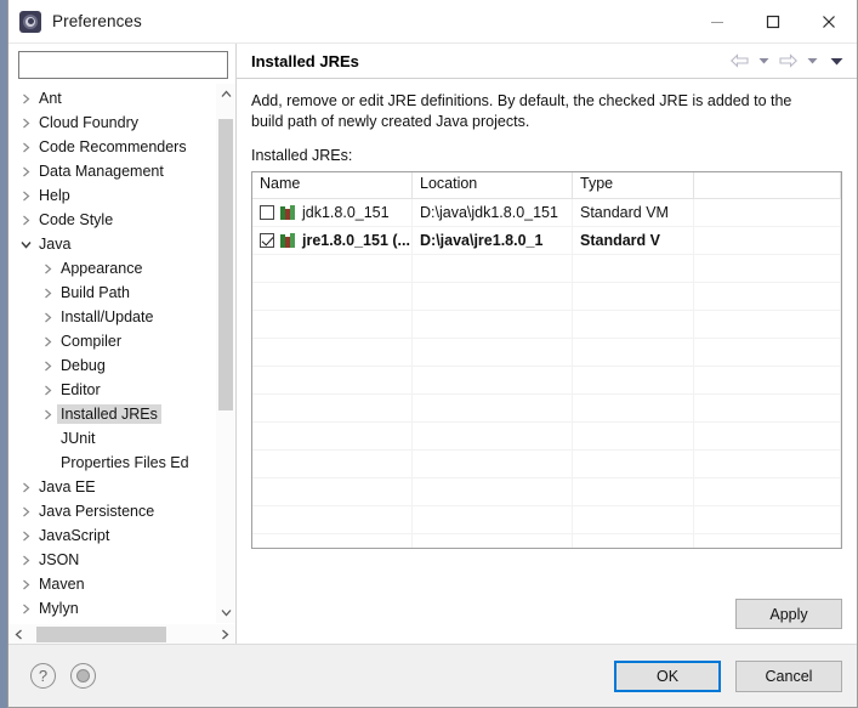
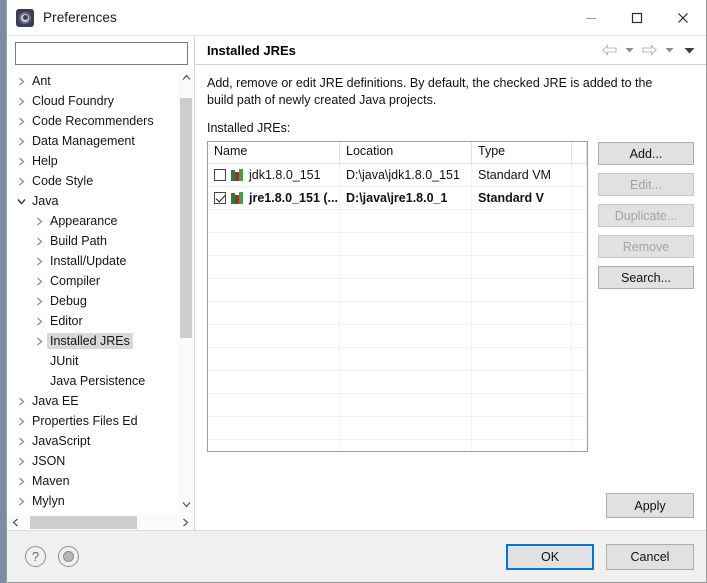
  Preferences
  Ant
  Cloud Foundry
  Code Recommenders
  Data Management
  Help
  Code Style
  Java
  Appearance
  Build Path
  Install/Update
  Compiler
  Debug
  Editor
  Installed JREs
  JUnit
- Properties Files Ed
+ Java Persistence
  Java EE
- Java Persistence
+ Properties Files Ed
  JavaScript
  JSON
  Maven
  Mylyn
  Installed JREs
  Add, remove or edit JRE definitions. By default, the checked JRE is added to the build path of newly created Java projects.
  Installed JREs:
  Name
  Location
  Type
  jdk1.8.0_151
  D:\java\jdk1.8.0_151
  Standard VM
  jre1.8.0_151 (...
  D:\java\jre1.8.0_1
  Standard V
+ Add...
+ Edit...
+ Duplicate...
+ Remove
+ Search...
  Apply
  ?
  OK
  Cancel
